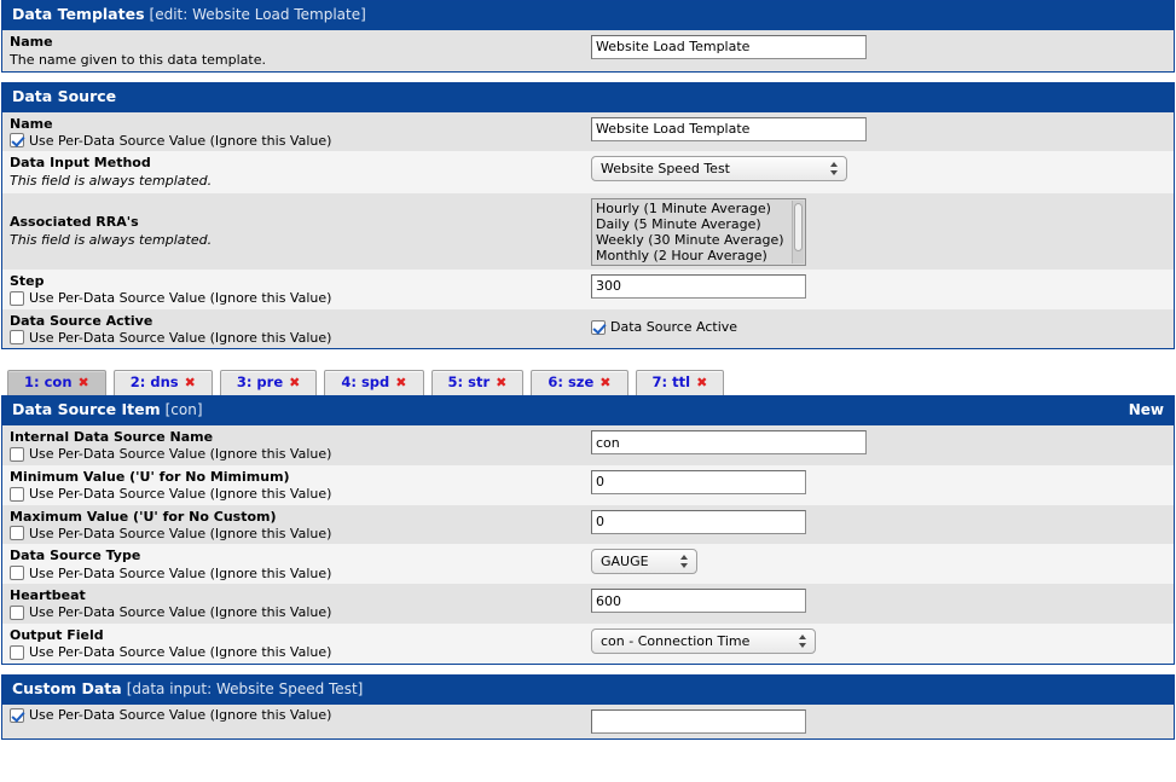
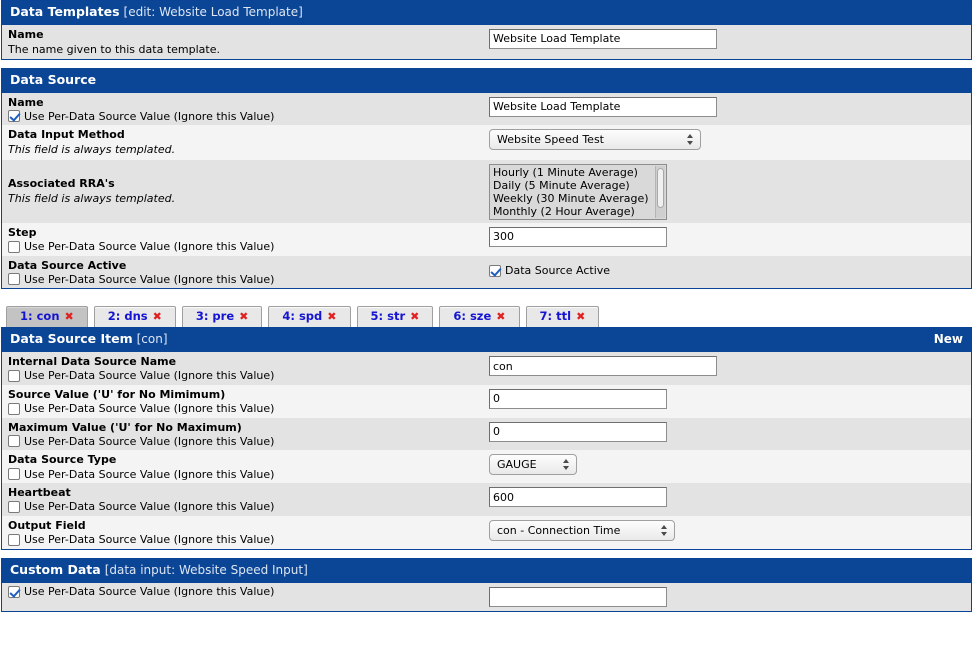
  Data Templates [edit: Website Load Template]
  Name
  The name given to this data template.
  Website Load Template
  Data Source
  Name
  Use Per-Data Source Value (Ignore this Value)
  Website Load Template
  Data Input Method
  This field is always templated.
  Website Speed Test
  Associated RRA's
  This field is always templated.
  Hourly (1 Minute Average)
  Daily (5 Minute Average)
  Weekly (30 Minute Average)
  Monthly (2 Hour Average)
  Step
  Use Per-Data Source Value (Ignore this Value)
  300
  Data Source Active
  Use Per-Data Source Value (Ignore this Value)
  Data Source Active
  1: con
  ✖
  2: dns
  ✖
  3: pre
  ✖
  4: spd
  ✖
  5: str
  ✖
  6: sze
  ✖
  7: ttl
  ✖
  Data Source Item [con]
  New
  Internal Data Source Name
  Use Per-Data Source Value (Ignore this Value)
  con
- Minimum Value ('U' for No Mimimum)
+ Source Value ('U' for No Mimimum)
  Use Per-Data Source Value (Ignore this Value)
  0
- Maximum Value ('U' for No Custom)
+ Maximum Value ('U' for No Maximum)
  Use Per-Data Source Value (Ignore this Value)
  0
  Data Source Type
  Use Per-Data Source Value (Ignore this Value)
  GAUGE
  Heartbeat
  Use Per-Data Source Value (Ignore this Value)
  600
  Output Field
  Use Per-Data Source Value (Ignore this Value)
  con - Connection Time
- Custom Data [data input: Website Speed Test]
+ Custom Data [data input: Website Speed Input]
  Use Per-Data Source Value (Ignore this Value)
